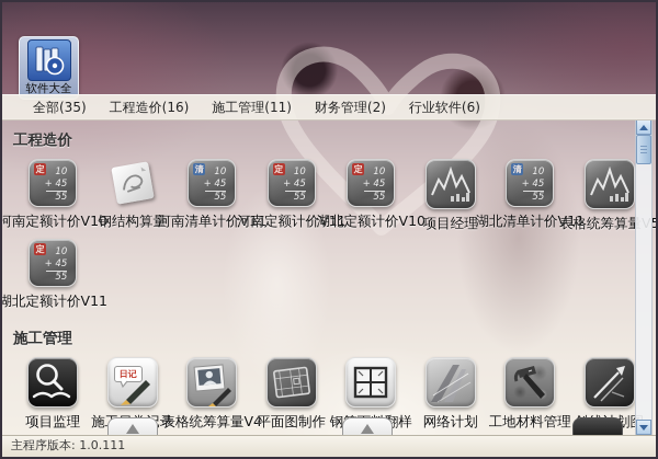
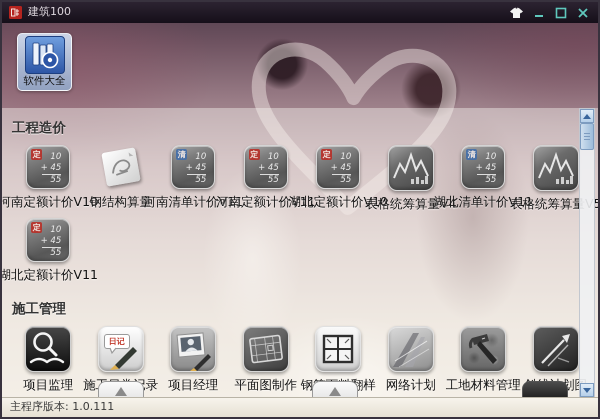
+ 建筑100
  软件大全
- 全部(35)
- 工程造价(16)
- 施工管理(11)
- 财务管理(2)
- 行业软件(6)
  工程造价
  定
  10
  + 45
  55
  河南定额计价V10
  钢结构算量
  清
  10
  + 45
  55
  河南清单计价V11
  定
  10
  + 45
  55
  河南定额计价V11
  定
  10
  + 45
  55
  湖北定额计价V10
- 项目经理
+ 表格统筹算量V4
  清
  10
  + 45
  55
  湖北清单计价V11
  表格统筹算5
  定
  10
  + 45
  55
  湖北定额计价V11
  施工管理
  项目监理
  日记
- 表格统筹算量V4
+ 项目经理
  平面图制作
  网络计划
  工地材料管理
  主程序版本: 1.0.111
